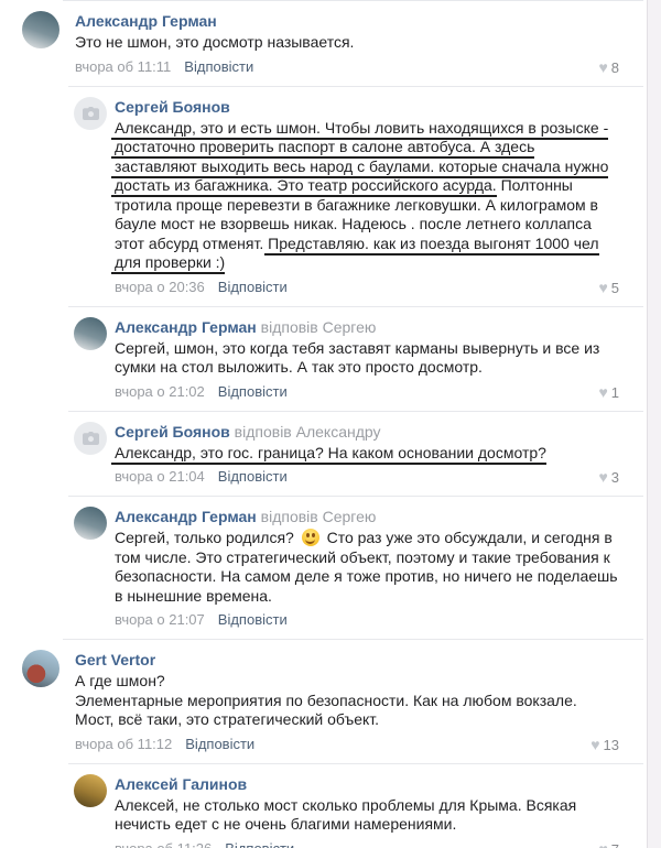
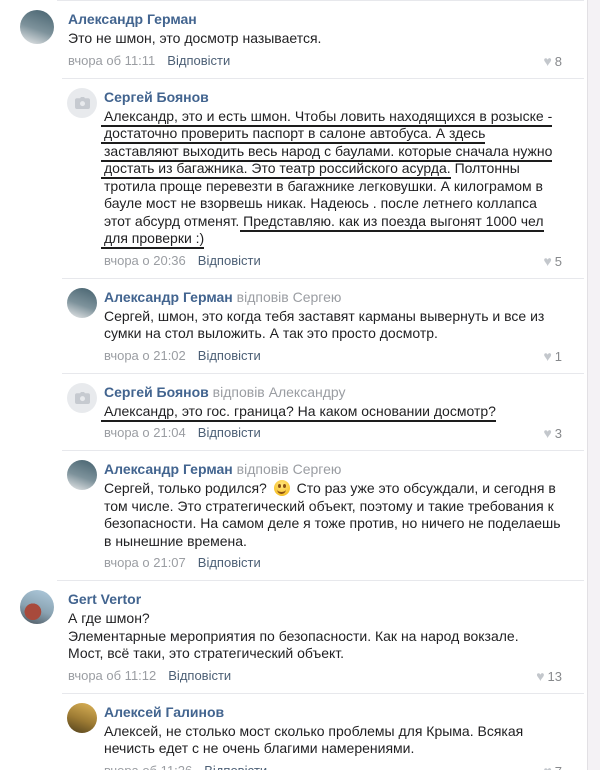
  Александр Герман
  Это не шмон, это досмотр называется.
  вчора об 11:11 Відповісти
  ♥ 8
  Сергей Боянов
  Александр, это и есть шмон. Чтобы ловить находящихся в розыске -
  достаточно проверить паспорт в салоне автобуса. А здесь
  заставляют выходить весь народ с баулами. которые сначала нужно
  достать из багажника. Это театр российского асурда. Полтонны
  тротила проще перевезти в багажнике легковушки. А килограмом в
  бауле мост не взорвешь никак. Надеюсь . после летнего коллапса
  этот абсурд отменят. Представляю. как из поезда выгонят 1000 чел
  для проверки :)
  вчора о 20:36 Відповісти
  ♥ 5
  Александр Герман відповів Сергею
  Сергей, шмон, это когда тебя заставят карманы вывернуть и все из
  сумки на стол выложить. А так это просто досмотр.
  вчора о 21:02 Відповісти
  ♥ 1
  Сергей Боянов відповів Александру
  Александр, это гос. граница? На каком основании досмотр?
  вчора о 21:04 Відповісти
  ♥ 3
  Александр Герман відповів Сергею
  Сергей, только родился? Сто раз уже это обсуждали, и сегодня в
  том числе. Это стратегический объект, поэтому и такие требования к
  безопасности. На самом деле я тоже против, но ничего не поделаешь
  в нынешние времена.
  вчора о 21:07 Відповісти
  Gert Vertor
  А где шмон?
- Элементарные мероприятия по безопасности. Как на любом вокзале.
+ Элементарные мероприятия по безопасности. Как на народ вокзале.
  Мост, всё таки, это стратегический объект.
  вчора об 11:12 Відповісти
  ♥ 13
  Алексей Галинов
  Алексей, не столько мост сколько проблемы для Крыма. Всякая
  нечисть едет с не очень благими намерениями.
